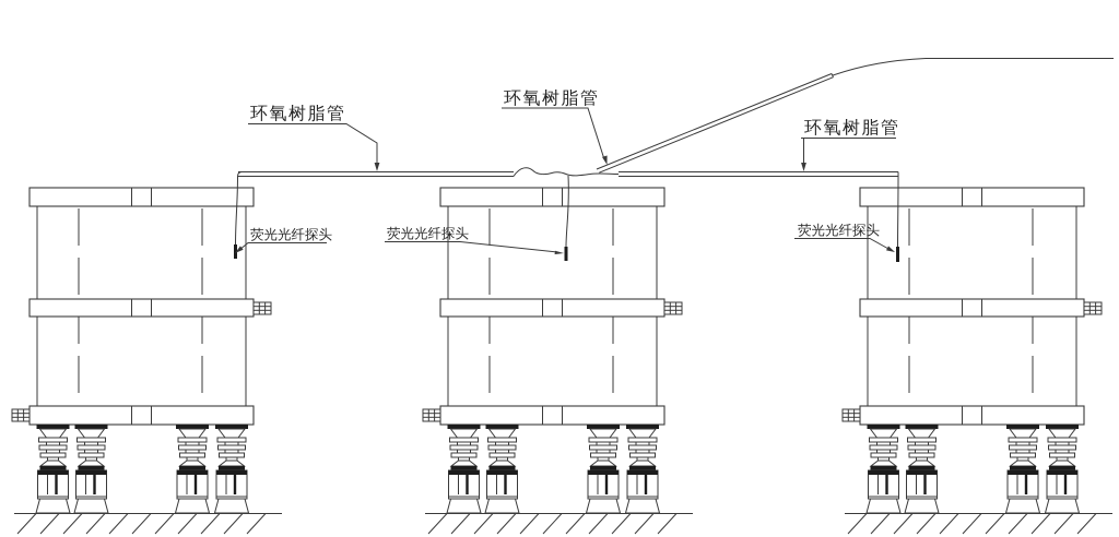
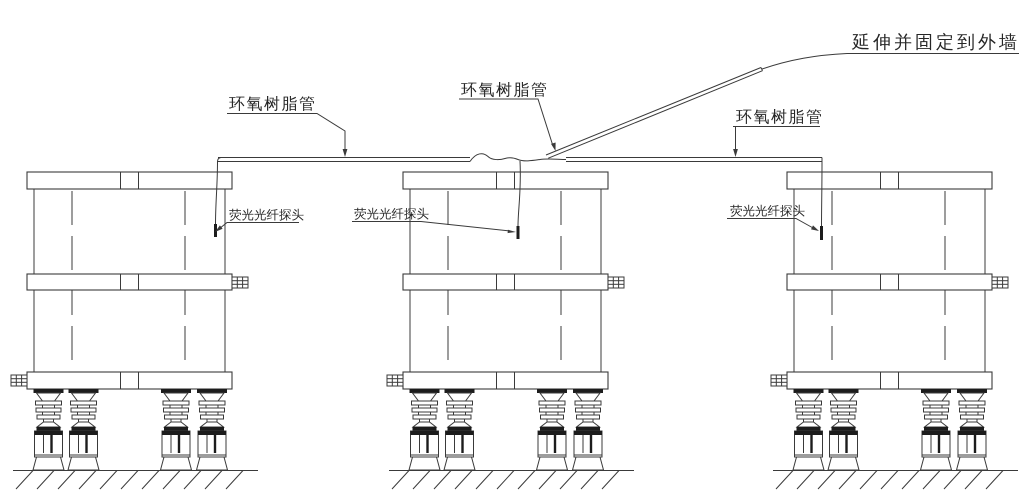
  环氧树脂管
  环氧树脂管
  环氧树脂管
  荧光光纤探头
  荧光光纤探头
  荧光光纤探头
+ 延伸并固定到外墙
